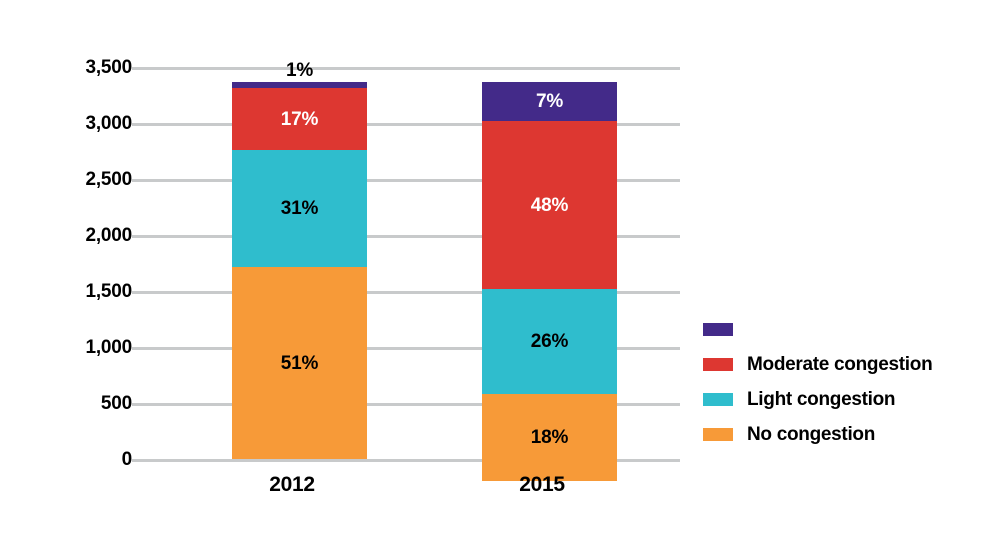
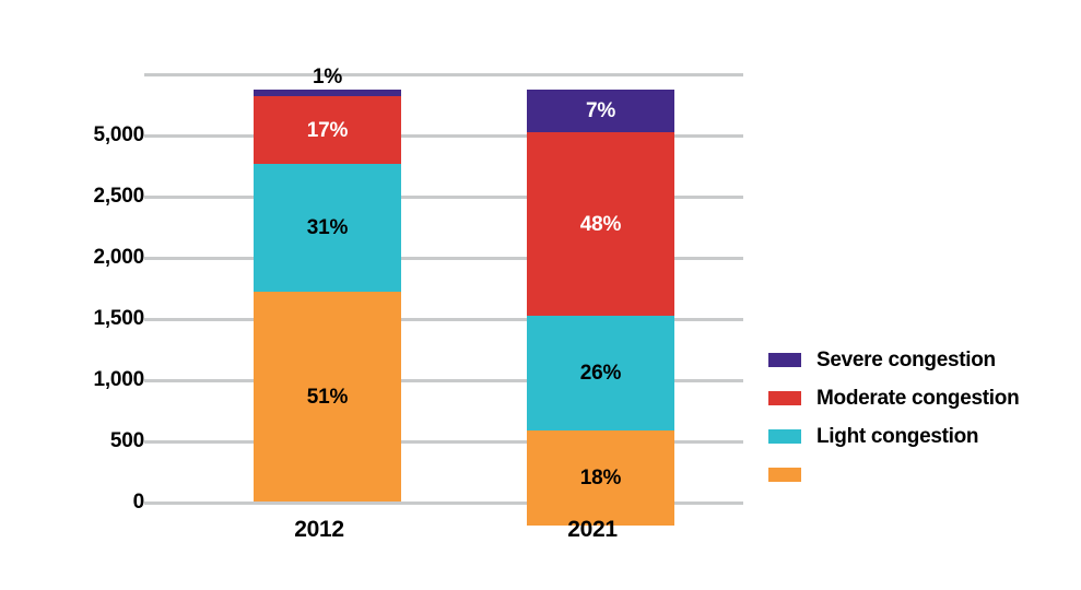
- 3,500
- 3,000
+ 5,000
  2,500
  2,000
  1,500
  1,000
  500
  0
  17%
  31%
  51%
  1%
  7%
  48%
  26%
  18%
  2012
- 2015
+ 2021
+ Severe congestion
  Moderate congestion
  Light congestion
- No congestion
